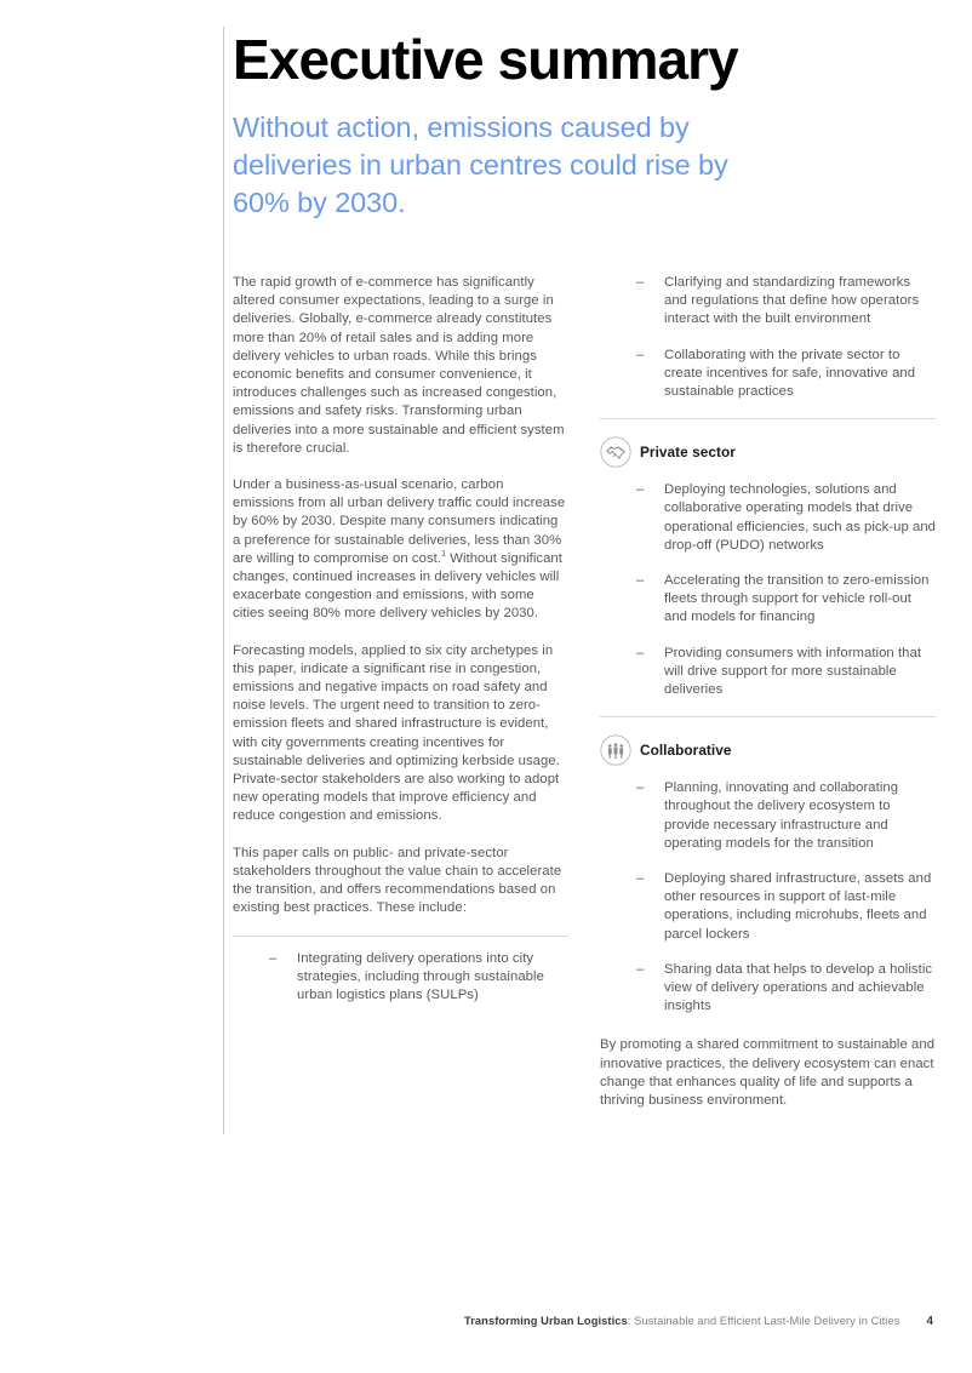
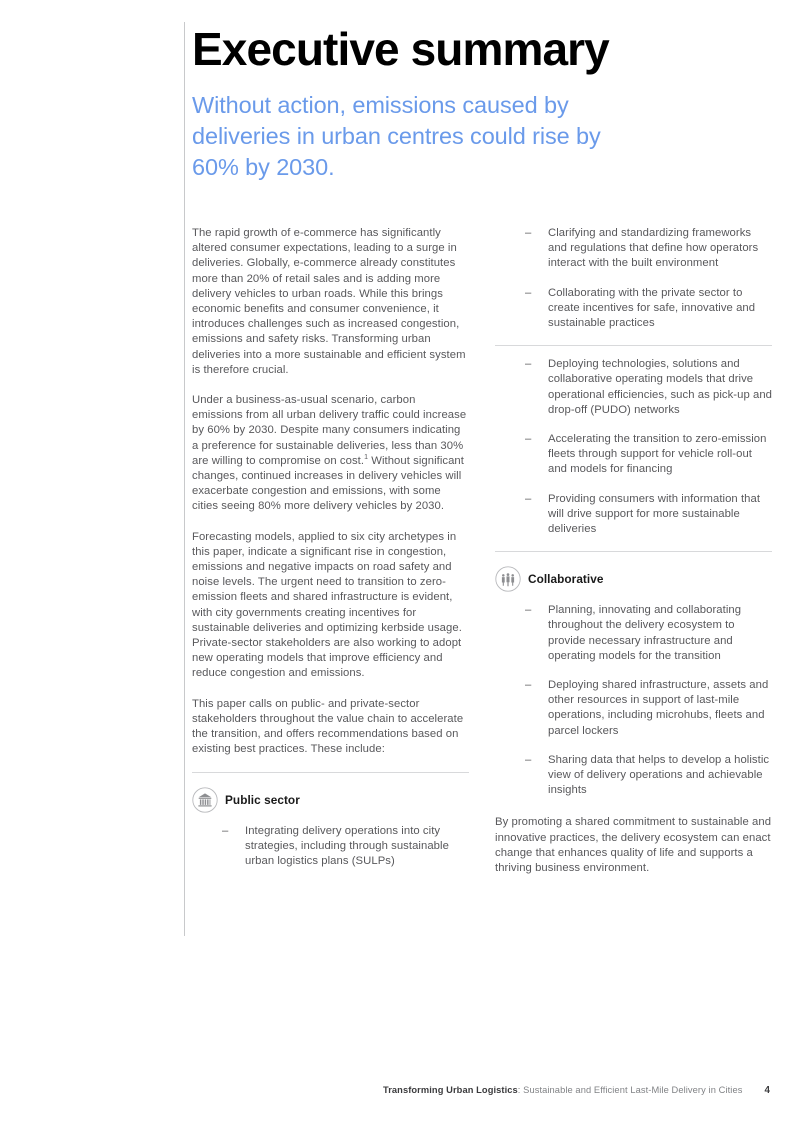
  Executive summary
  Without action, emissions caused by deliveries in urban centres could rise by 60% by 2030.
  The rapid growth of e-commerce has significantly altered consumer expectations, leading to a surge in deliveries. Globally, e-commerce already constitutes more than 20% of retail sales and is adding more delivery vehicles to urban roads. While this brings economic benefits and consumer convenience, it introduces challenges such as increased congestion, emissions and safety risks. Transforming urban deliveries into a more sustainable and efficient system is therefore crucial.
  Under a business-as-usual scenario, carbon emissions from all urban delivery traffic could increase by 60% by 2030. Despite many consumers indicating a preference for sustainable deliveries, less than 30% are willing to compromise on cost. Without significant changes, continued increases in delivery vehicles will exacerbate congestion and emissions, with some cities seeing 80% more delivery vehicles by 2030.
  Forecasting models, applied to six city archetypes in this paper, indicate a significant rise in congestion, emissions and negative impacts on road safety and noise levels. The urgent need to transition to zero-emission fleets and shared infrastructure is evident, with city governments creating incentives for sustainable deliveries and optimizing kerbside usage. Private-sector stakeholders are also working to adopt new operating models that improve efficiency and reduce congestion and emissions.
  This paper calls on public- and private-sector stakeholders throughout the value chain to accelerate the transition, and offers recommendations based on existing best practices. These include:
+ Public sector
  –
  Integrating delivery operations into city strategies, including through sustainable urban logistics plans (SULPs)
  –
  Clarifying and standardizing frameworks and regulations that define how operators interact with the built environment
  –
  Collaborating with the private sector to create incentives for safe, innovative and sustainable practices
- Private sector
  –
  Deploying technologies, solutions and collaborative operating models that drive operational efficiencies, such as pick-up and drop-off (PUDO) networks
  –
  Accelerating the transition to zero-emission fleets through support for vehicle roll-out and models for financing
  –
  Providing consumers with information that will drive support for more sustainable deliveries
  Collaborative
  –
  Planning, innovating and collaborating throughout the delivery ecosystem to provide necessary infrastructure and operating models for the transition
  –
  Deploying shared infrastructure, assets and other resources in support of last-mile operations, including microhubs, fleets and parcel lockers
  –
  Sharing data that helps to develop a holistic view of delivery operations and achievable insights
  By promoting a shared commitment to sustainable and innovative practices, the delivery ecosystem can enact change that enhances quality of life and supports a thriving business environment.
  Transforming Urban Logistics: Sustainable and Efficient Last-Mile Delivery in Cities
  4
